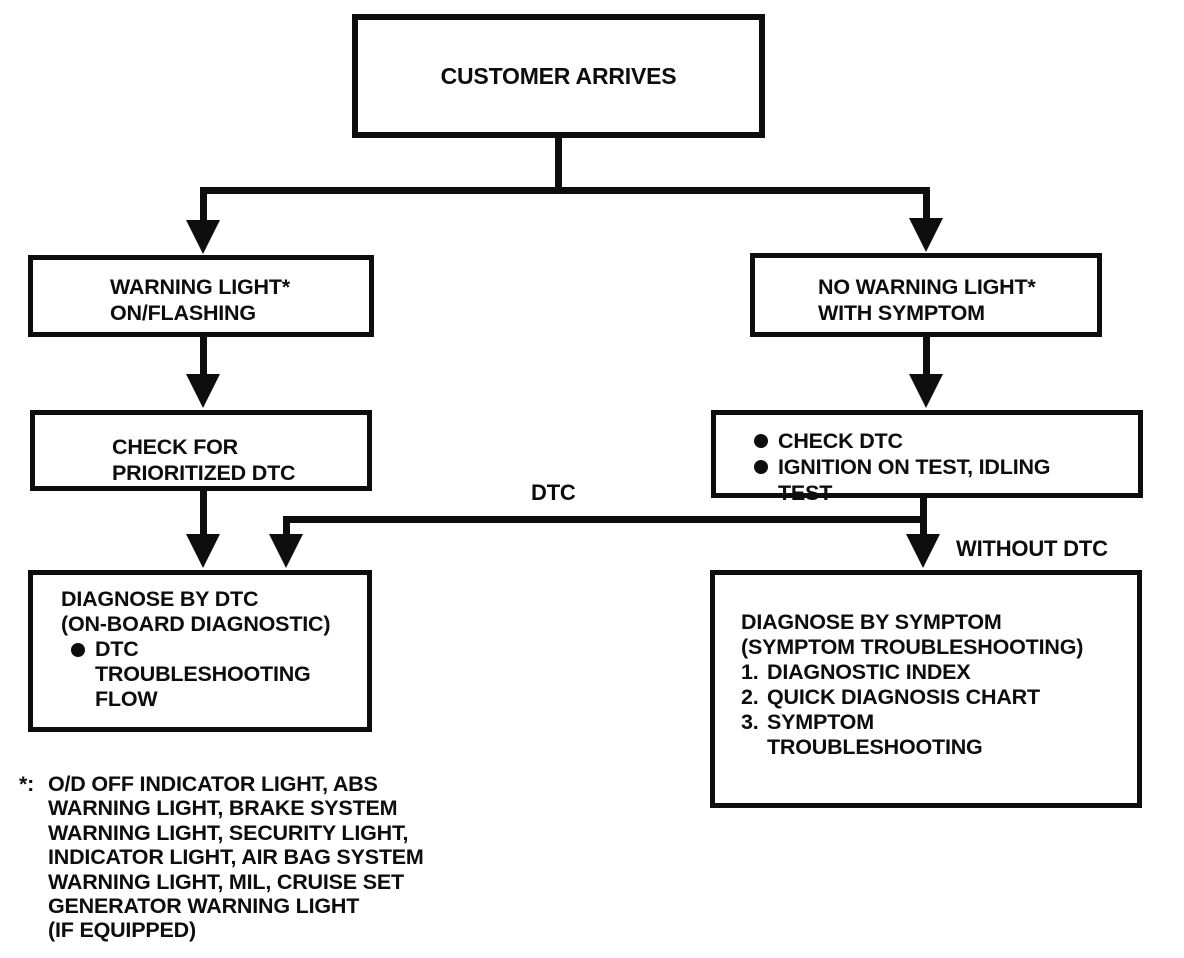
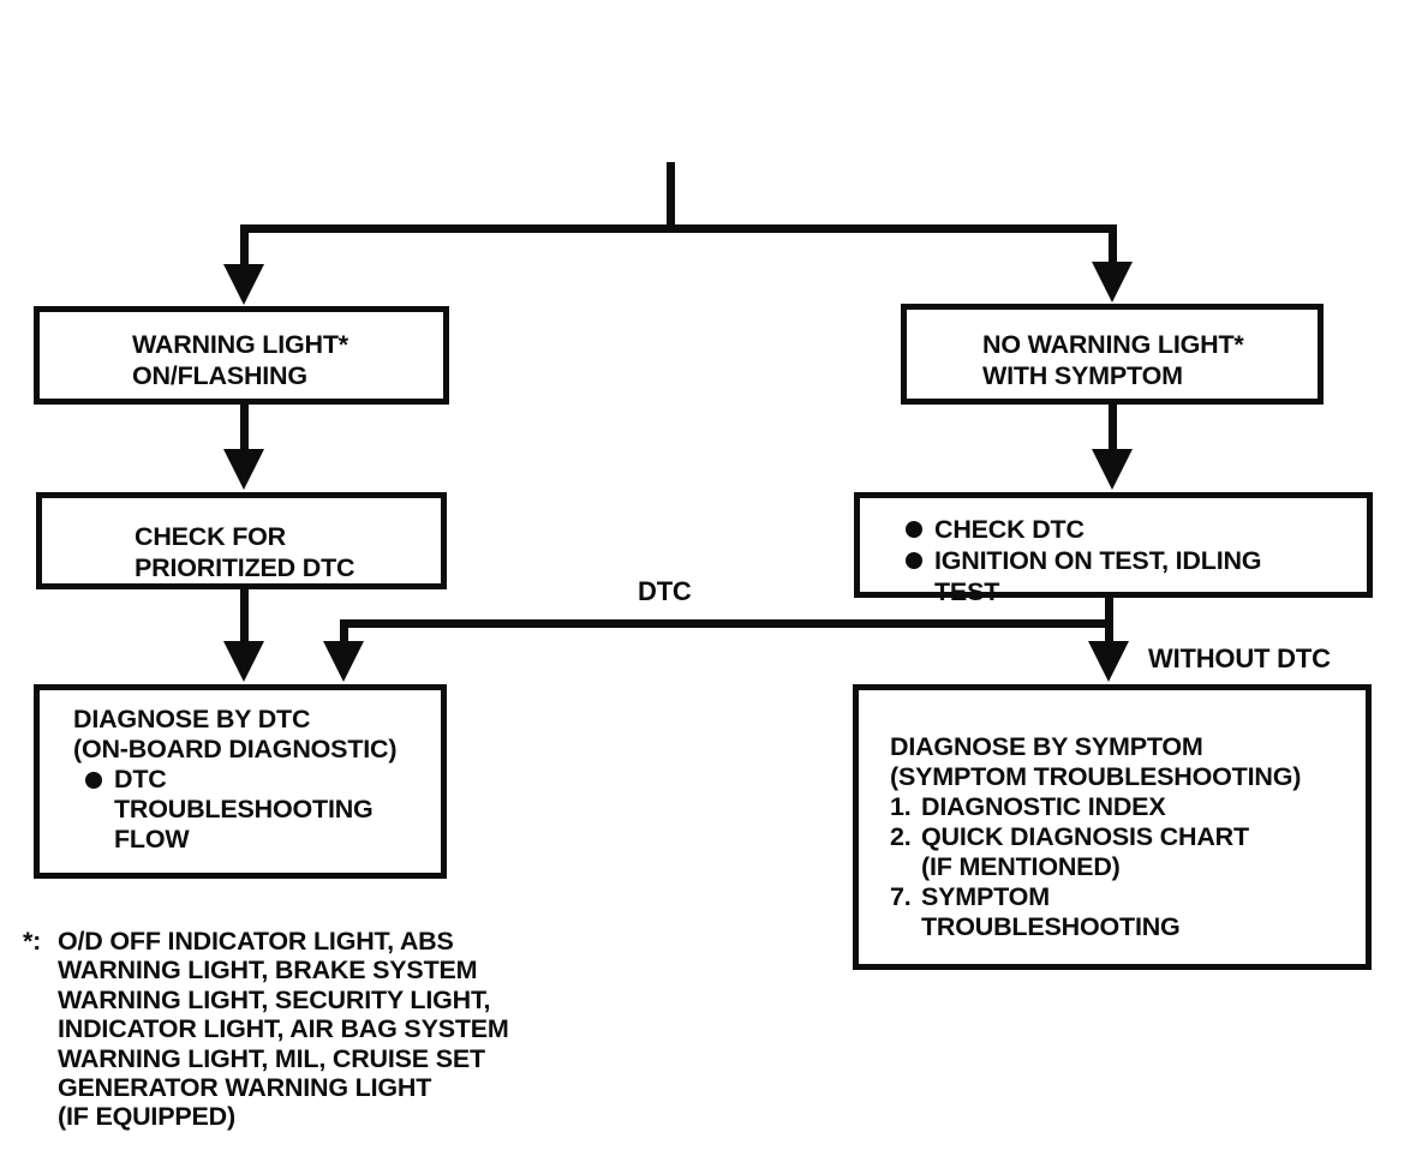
- CUSTOMER ARRIVES
  WARNING LIGHT*
  ON/FLASHING
  NO WARNING LIGHT*
  WITH SYMPTOM
  CHECK FOR
  PRIORITIZED DTC
  CHECK DTC
  IGNITION ON TEST, IDLING
  TEST
  DIAGNOSE BY DTC
  (ON-BOARD DIAGNOSTIC)
  DTC
  TROUBLESHOOTING
  FLOW
  DIAGNOSE BY SYMPTOM
  (SYMPTOM TROUBLESHOOTING)
  1.
  DIAGNOSTIC INDEX
  2.
  QUICK DIAGNOSIS CHART
+ (IF MENTIONED)
- 3.
+ 7.
  SYMPTOM
  TROUBLESHOOTING
  DTC
  WITHOUT DTC
  *:
  O/D OFF INDICATOR LIGHT, ABS
  WARNING LIGHT, BRAKE SYSTEM
  WARNING LIGHT, SECURITY LIGHT,
  INDICATOR LIGHT, AIR BAG SYSTEM
  WARNING LIGHT, MIL, CRUISE SET
  GENERATOR WARNING LIGHT
  (IF EQUIPPED)
